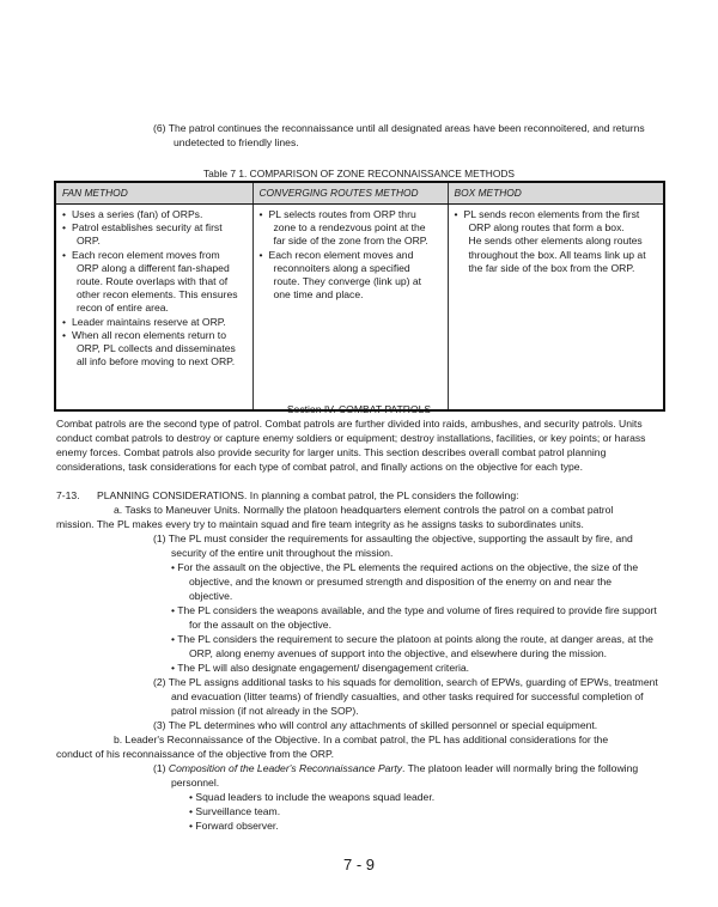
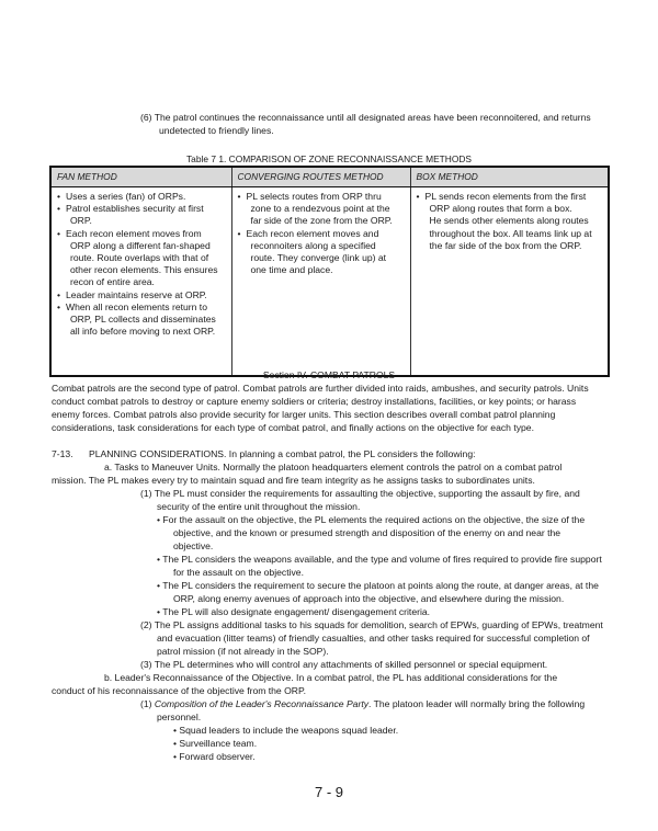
  (6) The patrol continues the reconnaissance until all designated areas have been reconnoitered, and returns
  undetected to friendly lines.
  Table 7 1. COMPARISON OF ZONE RECONNAISSANCE METHODS
  FAN METHOD	CONVERGING ROUTES METHOD	BOX METHOD
  Uses a series (fan) of ORPs.Patrol establishes security at firstORP.Each recon element moves fromORP along a different fan-shapedroute. Route overlaps with that ofother recon elements. This ensuresrecon of entire area.Leader maintains reserve at ORP.When all recon elements return toORP, PL collects and disseminatesall info before moving to next ORP.	PL selects routes from ORP thruzone to a rendezvous point at thefar side of the zone from the ORP.Each recon element moves andreconnoiters along a specifiedroute. They converge (link up) atone time and place.	PL sends recon elements from the firstORP along routes that form a box.He sends other elements along routesthroughout the box. All teams link up atthe far side of the box from the ORP.
  Section IV. COMBAT PATROLS
  Combat patrols are the second type of patrol. Combat patrols are further divided into raids, ambushes, and security patrols. Units
- conduct combat patrols to destroy or capture enemy soldiers or equipment; destroy installations, facilities, or key points; or harass
+ conduct combat patrols to destroy or capture enemy soldiers or criteria; destroy installations, facilities, or key points; or harass
  enemy forces. Combat patrols also provide security for larger units. This section describes overall combat patrol planning
  considerations, task considerations for each type of combat patrol, and finally actions on the objective for each type.
  7-13.
  PLANNING CONSIDERATIONS. In planning a combat patrol, the PL considers the following:
  a. Tasks to Maneuver Units. Normally the platoon headquarters element controls the patrol on a combat patrol
  mission. The PL makes every try to maintain squad and fire team integrity as he assigns tasks to subordinates units.
  (1) The PL must consider the requirements for assaulting the objective, supporting the assault by fire, and
  security of the entire unit throughout the mission.
  • For the assault on the objective, the PL elements the required actions on the objective, the size of the
  objective, and the known or presumed strength and disposition of the enemy on and near the
  objective.
  • The PL considers the weapons available, and the type and volume of fires required to provide fire support
  for the assault on the objective.
  • The PL considers the requirement to secure the platoon at points along the route, at danger areas, at the
- ORP, along enemy avenues of support into the objective, and elsewhere during the mission.
+ ORP, along enemy avenues of approach into the objective, and elsewhere during the mission.
  • The PL will also designate engagement/ disengagement criteria.
  (2) The PL assigns additional tasks to his squads for demolition, search of EPWs, guarding of EPWs, treatment
  and evacuation (litter teams) of friendly casualties, and other tasks required for successful completion of
  patrol mission (if not already in the SOP).
  (3) The PL determines who will control any attachments of skilled personnel or special equipment.
  b. Leader's Reconnaissance of the Objective. In a combat patrol, the PL has additional considerations for the
  conduct of his reconnaissance of the objective from the ORP.
  (1) Composition of the Leader's Reconnaissance Party. The platoon leader will normally bring the following
  personnel.
  • Squad leaders to include the weapons squad leader.
  • Surveillance team.
  • Forward observer.
  7 - 9
